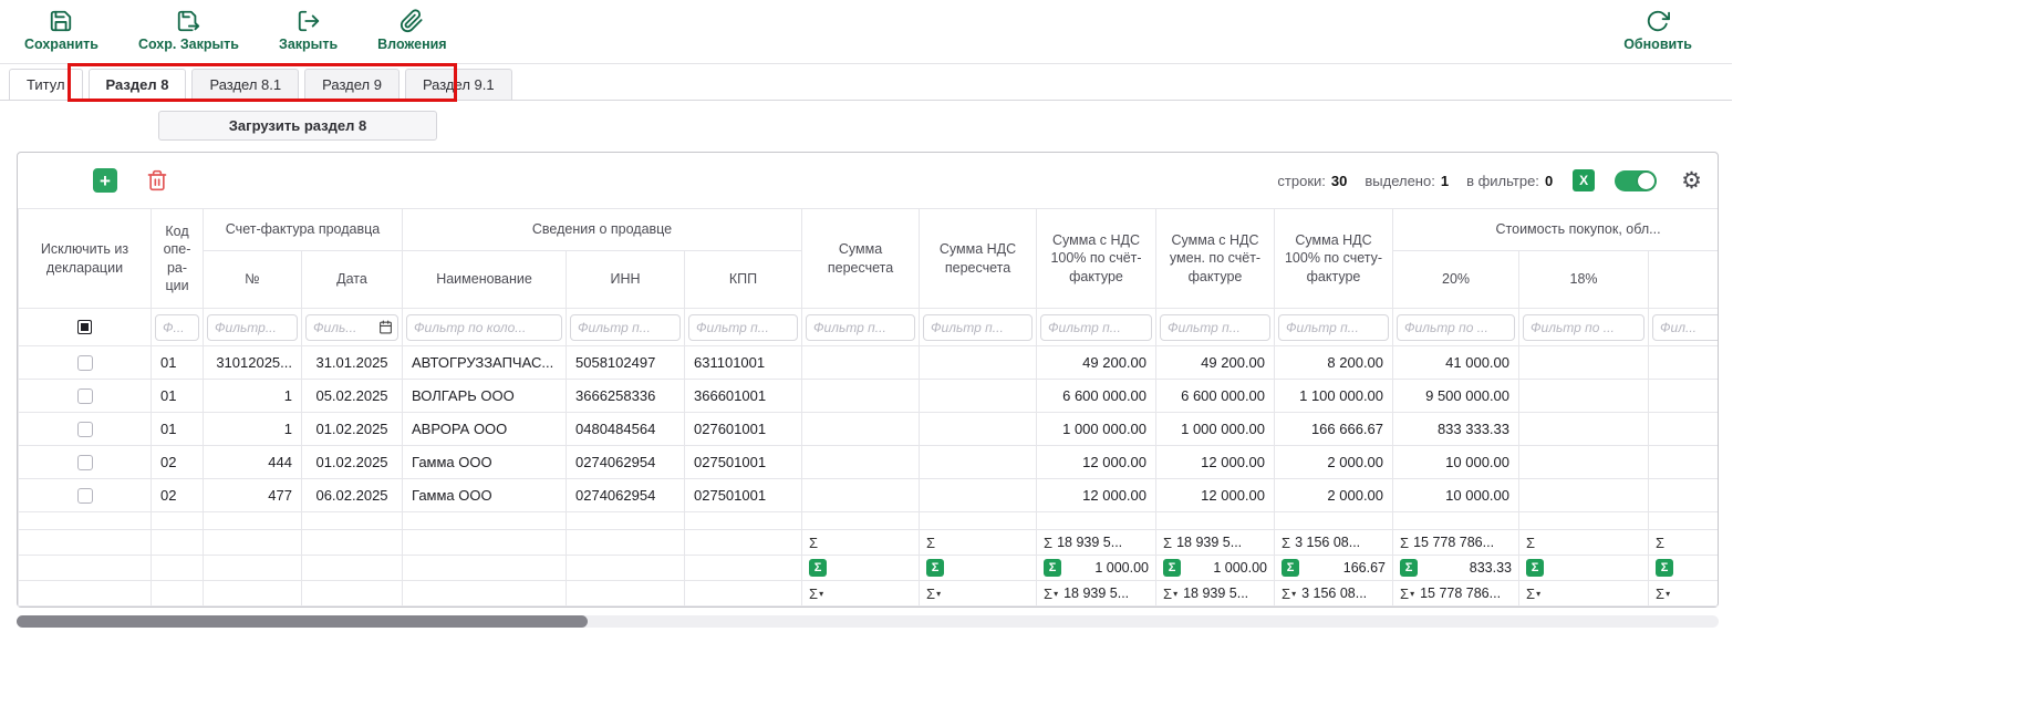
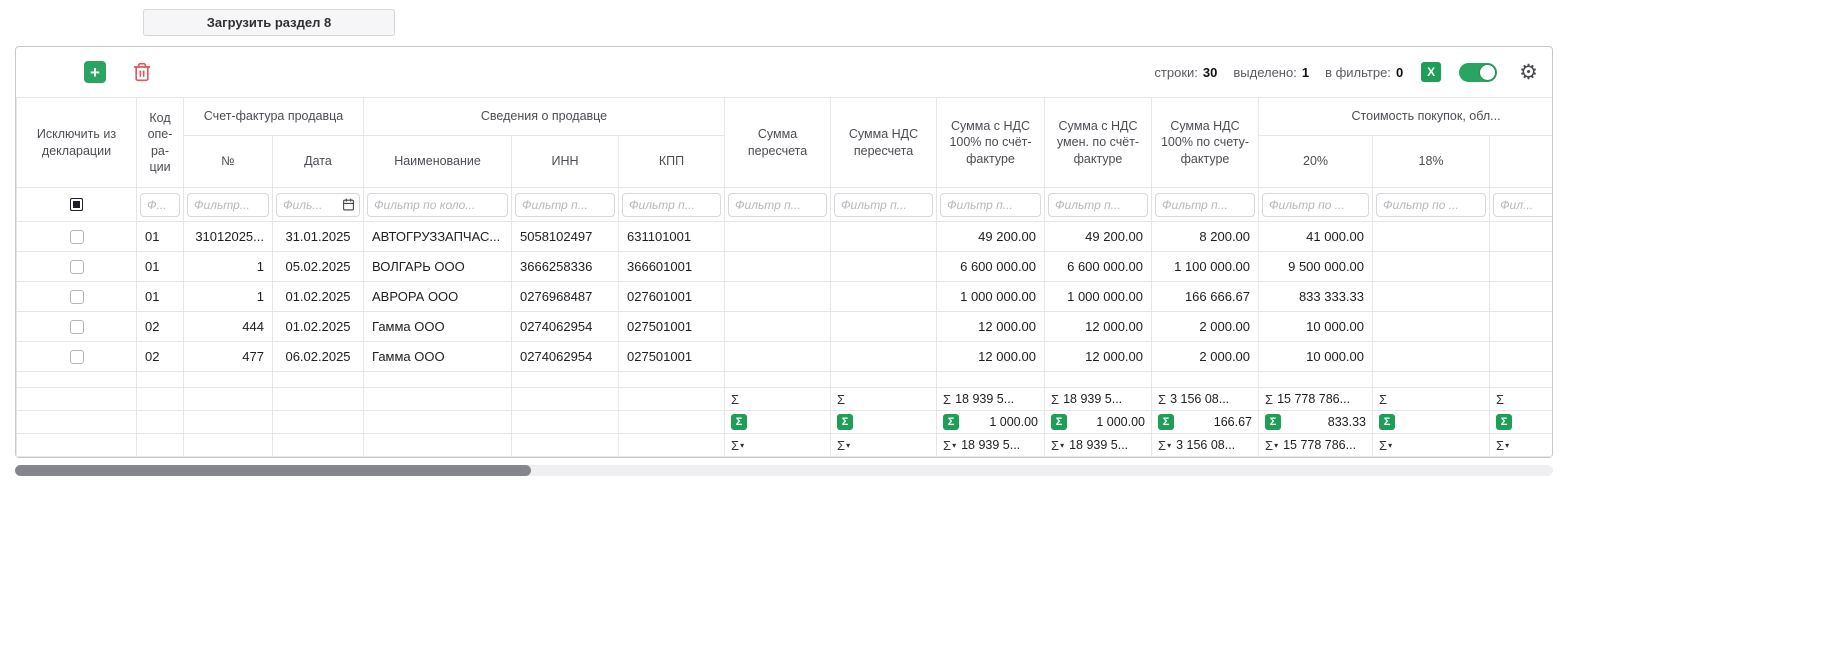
- Сохранить
- Сохр. Закрыть
- Закрыть
- Вложения
- Обновить
- Титул
- Раздел 8
- Раздел 8.1
- Раздел 9
- Раздел 9.1
  Загрузить раздел 8
  +
  строки:
  30
  выделено:
  1
  в фильтре:
  0
  X
  ⚙
  Исключить из декларации	Код опе- ра- ции	Счет-фактура продавца	Сведения о продавце	Сумма пересчета	Сумма НДС пересчета	Сумма с НДС 100% по счёт-фактуре	Сумма с НДС умен. по счёт-фактуре	Сумма НДС 100% по счету-фактуре	Стоимость покупок, обл...
  №	Дата	Наименование	ИНН	КПП	20%	18%
  	Ф...	Фильтр...	Филь...	Фильтр по коло...	Фильтр п...	Фильтр п...	Фильтр п...	Фильтр п...	Фильтр п...	Фильтр п...	Фильтр п...	Фильтр по ...	Фильтр по ...	Фил...
  	01	31012025...	31.01.2025	АВТОГРУЗЗАПЧАС...	5058102497	631101001			49 200.00	49 200.00	8 200.00	41 000.00
  	01	1	05.02.2025	ВОЛГАРЬ ООО	3666258336	366601001			6 600 000.00	6 600 000.00	1 100 000.00	9 500 000.00
- 	01	1	01.02.2025	АВРОРА ООО	0480484564	027601001			1 000 000.00	1 000 000.00	166 666.67	833 333.33
+ 	01	1	01.02.2025	АВРОРА ООО	0276968487	027601001			1 000 000.00	1 000 000.00	166 666.67	833 333.33
  	02	444	01.02.2025	Гамма ООО	0274062954	027501001			12 000.00	12 000.00	2 000.00	10 000.00
  	02	477	06.02.2025	Гамма ООО	0274062954	027501001			12 000.00	12 000.00	2 000.00	10 000.00
  							Σ	Σ	Σ 18 939 5...	Σ 18 939 5...	Σ 3 156 08...	Σ 15 778 786...	Σ	Σ
  							Σ	Σ	Σ 1 000.00	Σ 1 000.00	Σ 166.67	Σ 833.33	Σ	Σ
  							Σ▾	Σ▾	Σ▾ 18 939 5...	Σ▾ 18 939 5...	Σ▾ 3 156 08...	Σ▾ 15 778 786...	Σ▾	Σ▾
